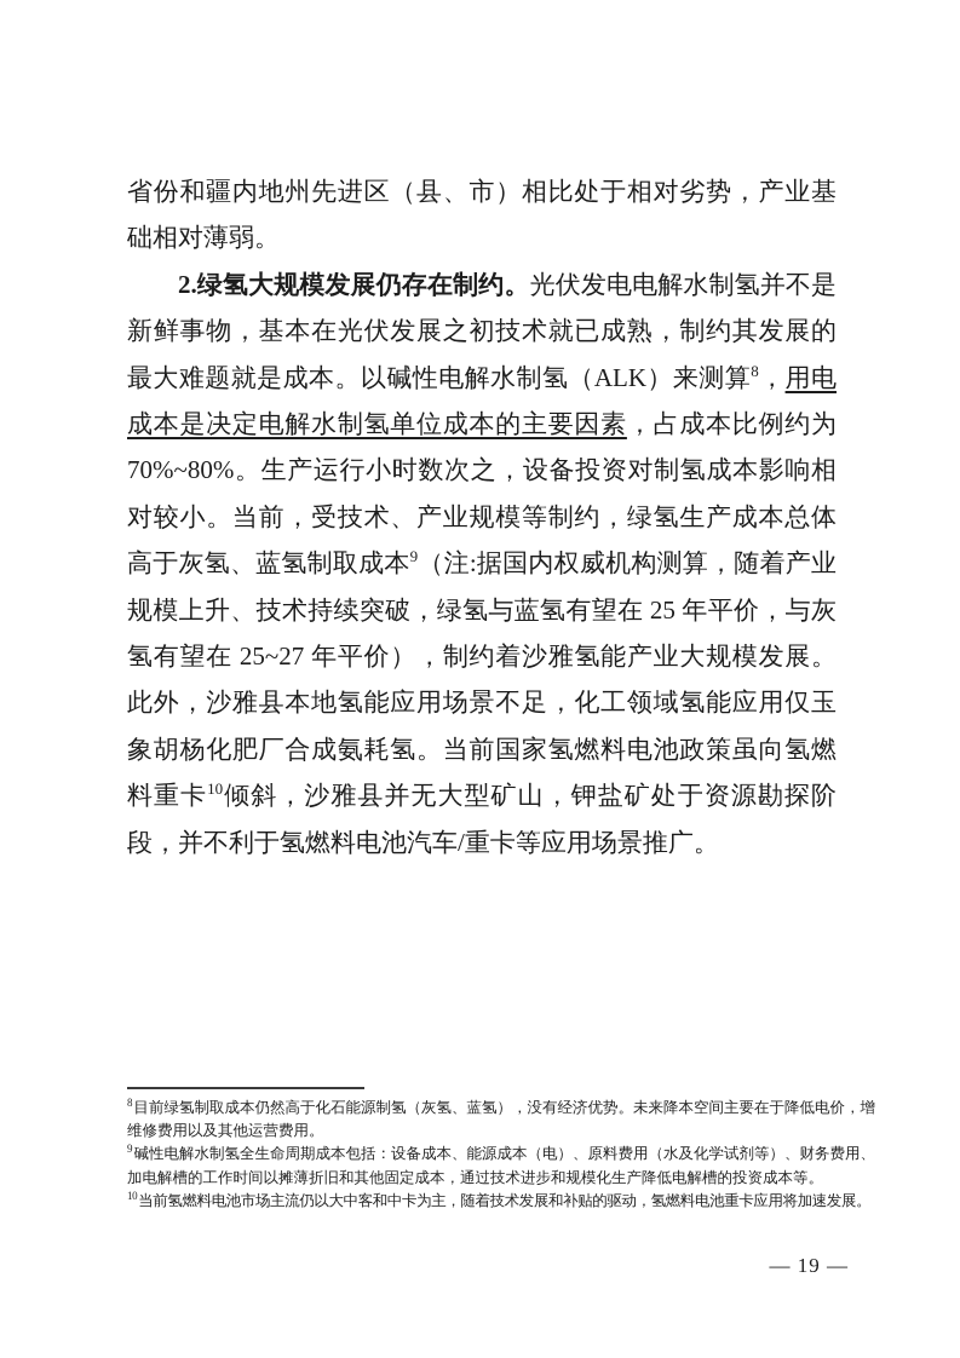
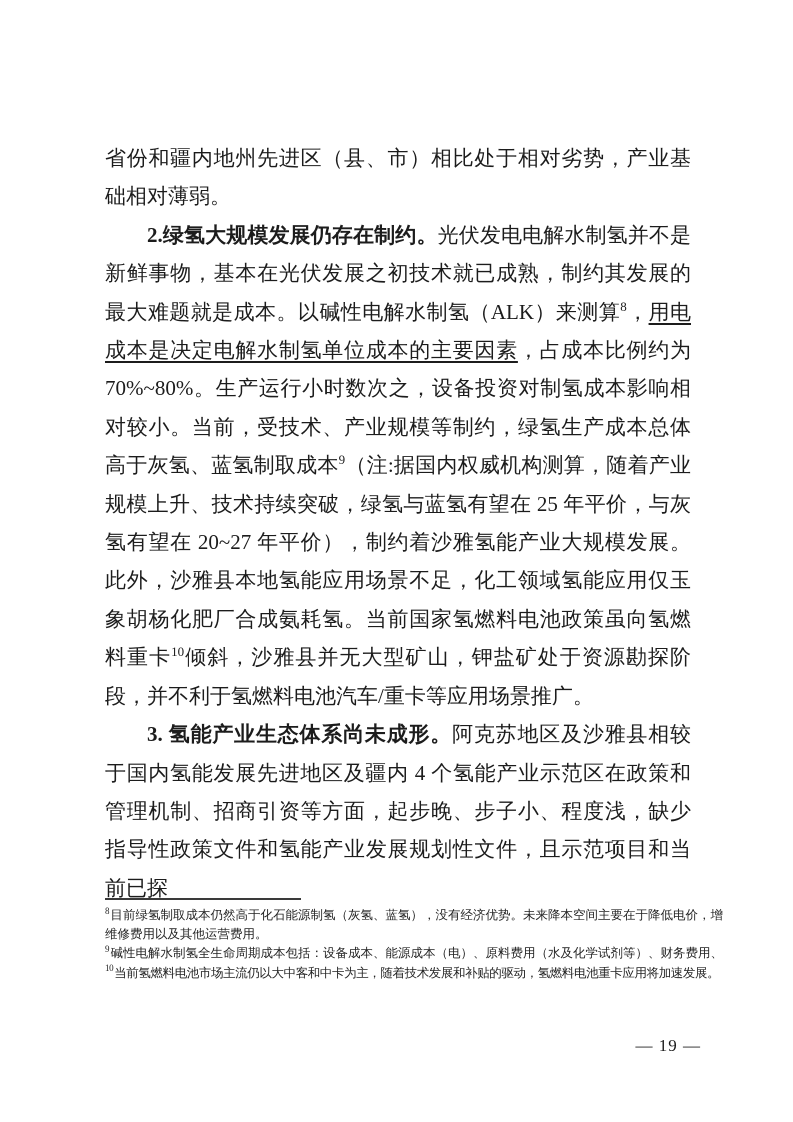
  省份和疆内地州先进区（县、市）相比处于相对劣势，产业基础相对薄弱。
- 2.绿氢大规模发展仍存在制约。光伏发电电解水制氢并不是新鲜事物，基本在光伏发展之初技术就已成熟，制约其发展的最大难题就是成本。以碱性电解水制氢（ALK）来测算8，用电成本是决定电解水制氢单位成本的主要因素，占成本比例约为70%~80%。生产运行小时数次之，设备投资对制氢成本影响相对较小。当前，受技术、产业规模等制约，绿氢生产成本总体高于灰氢、蓝氢制取成本9（注:据国内权威机构测算，随着产业规模上升、技术持续突破，绿氢与蓝氢有望在 25 年平价，与灰氢有望在 25~27 年平价），制约着沙雅氢能产业大规模发展。此外，沙雅县本地氢能应用场景不足，化工领域氢能应用仅玉象胡杨化肥厂合成氨耗氢。当前国家氢燃料电池政策虽向氢燃料重卡10倾斜，沙雅县并无大型矿山，钾盐矿处于资源勘探阶段，并不利于氢燃料电池汽车/重卡等应用场景推广。
+ 2.绿氢大规模发展仍存在制约。光伏发电电解水制氢并不是新鲜事物，基本在光伏发展之初技术就已成熟，制约其发展的最大难题就是成本。以碱性电解水制氢（ALK）来测算8，用电成本是决定电解水制氢单位成本的主要因素，占成本比例约为70%~80%。生产运行小时数次之，设备投资对制氢成本影响相对较小。当前，受技术、产业规模等制约，绿氢生产成本总体高于灰氢、蓝氢制取成本9（注:据国内权威机构测算，随着产业规模上升、技术持续突破，绿氢与蓝氢有望在 25 年平价，与灰氢有望在 20~27 年平价），制约着沙雅氢能产业大规模发展。此外，沙雅县本地氢能应用场景不足，化工领域氢能应用仅玉象胡杨化肥厂合成氨耗氢。当前国家氢燃料电池政策虽向氢燃料重卡10倾斜，沙雅县并无大型矿山，钾盐矿处于资源勘探阶段，并不利于氢燃料电池汽车/重卡等应用场景推广。
+ 3. 氢能产业生态体系尚未成形。阿克苏地区及沙雅县相较于国内氢能发展先进地区及疆内 4 个氢能产业示范区在政策和管理机制、招商引资等方面，起步晚、步子小、程度浅，缺少指导性政策文件和氢能产业发展规划性文件，且示范项目和当前已探
  8目前绿氢制取成本仍然高于化石能源制氢（灰氢、蓝氢），没有经济优势。未来降本空间主要在于降低电价，增
  维修费用以及其他运营费用。
  9碱性电解水制氢全生命周期成本包括：设备成本、能源成本（电）、原料费用（水及化学试剂等）、财务费用、
- 加电解槽的工作时间以摊薄折旧和其他固定成本，通过技术进步和规模化生产降低电解槽的投资成本等。
  10当前氢燃料电池市场主流仍以大中客和中卡为主，随着技术发展和补贴的驱动，氢燃料电池重卡应用将加速发展。
  — 19 —
